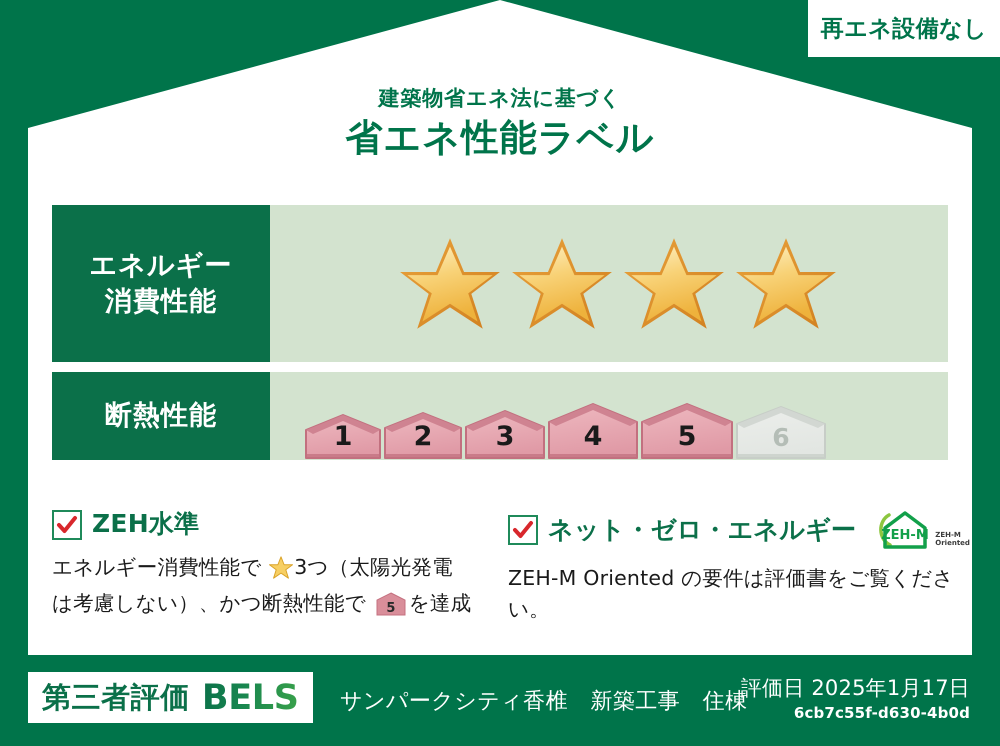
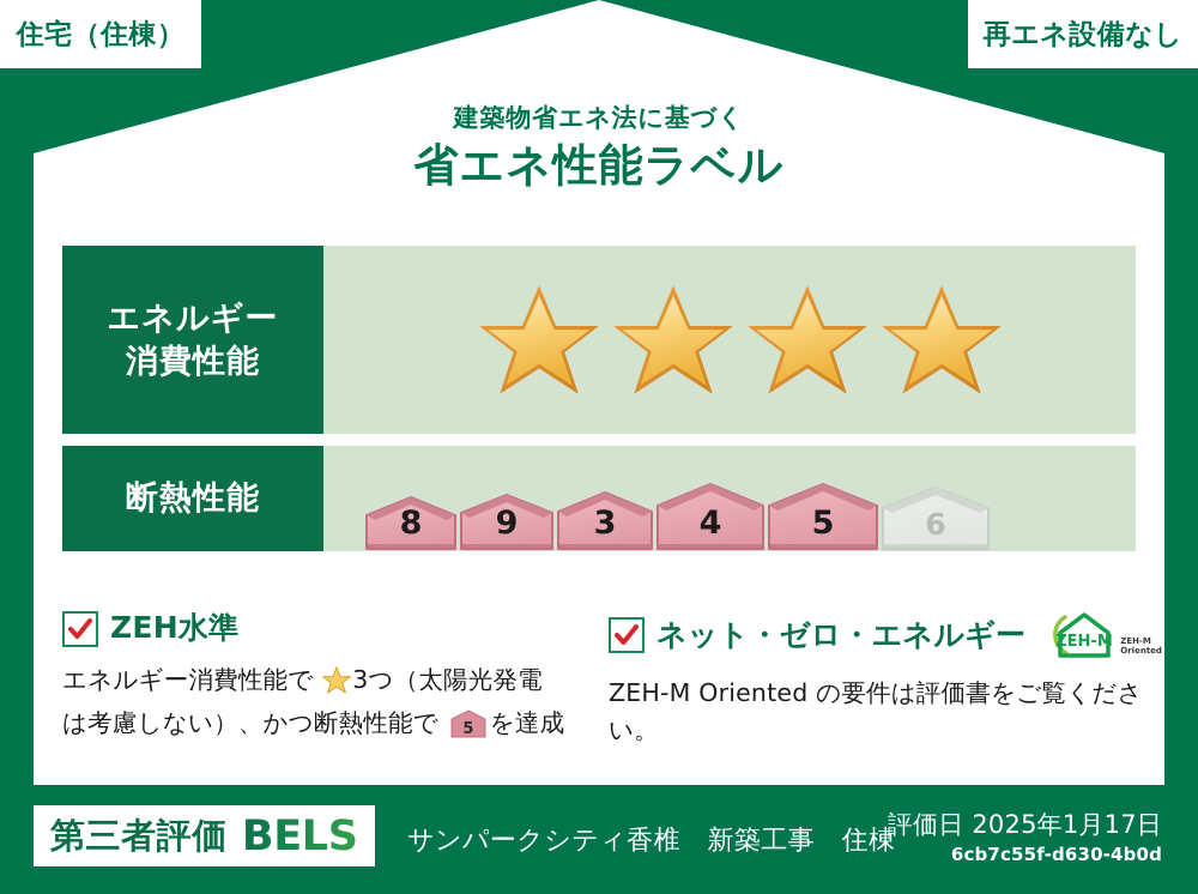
+ 住宅（住棟）
  再エネ設備なし
  建築物省エネ法に基づく
  省エネ性能ラベル
  エネルギー
  消費性能
  断熱性能
- 1
+ 8
- 2
+ 9
  3
  4
  5
  6
  ZEH水準
  エネルギー消費性能で 3つ（太陽光発電
  は考慮しない）、かつ断熱性能で
  5
  を達成
  ネット・ゼロ・エネルギー
  ZEH-M
  ZEH-M
  Oriented
  ZEH-M Oriented の要件は評価書をご覧ください。
  第三者評価
  BELS
  サンパークシティ香椎 新築工事 住棟
  評価日 2025年1月17日
  6cb7c55f-d630-4b0d
